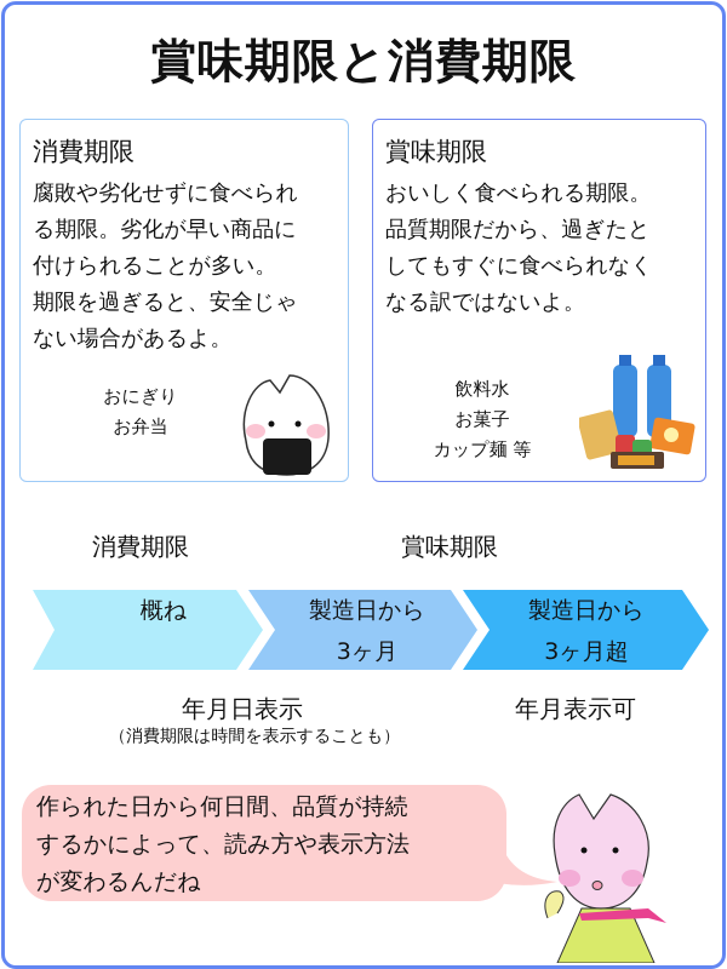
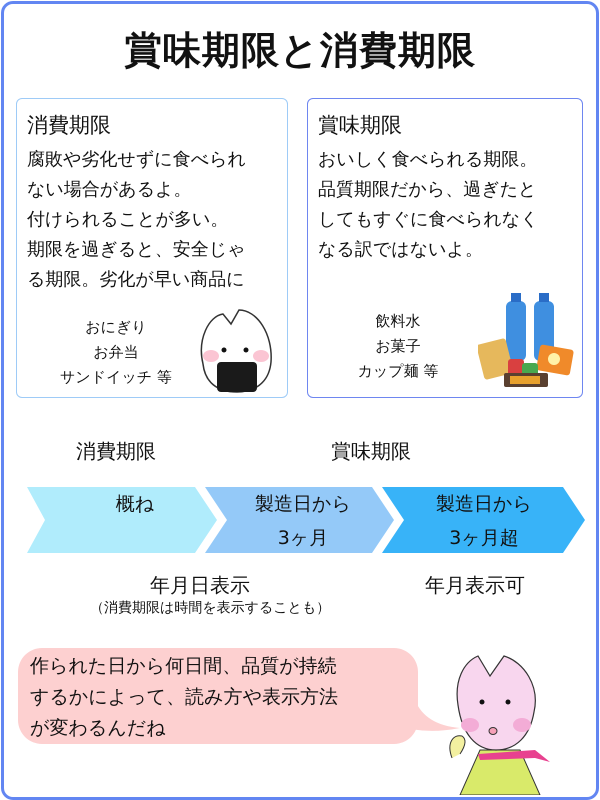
  賞味期限と消費期限
  消費期限
  腐敗や劣化せずに食べられ
- る期限。劣化が早い商品に
+ ない場合があるよ。
  付けられることが多い。
  期限を過ぎると、安全じゃ
- ない場合があるよ。
+ る期限。劣化が早い商品に
  おにぎり
  お弁当
+ サンドイッチ 等
  賞味期限
  おいしく食べられる期限。
  品質期限だから、過ぎたと
  してもすぐに食べられなく
  なる訳ではないよ。
  飲料水
  お菓子
  カップ麺 等
  消費期限
  賞味期限
  概ね
  製造日から
  3ヶ月
  製造日から
  3ヶ月超
  年月日表示
  年月表示可
  （消費期限は時間を表示することも）
  作られた日から何日間、品質が持続
  するかによって、読み方や表示方法
  が変わるんだね
